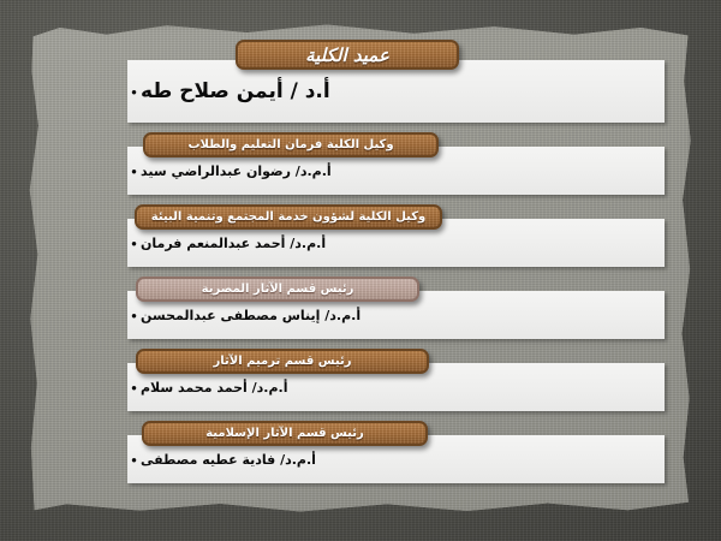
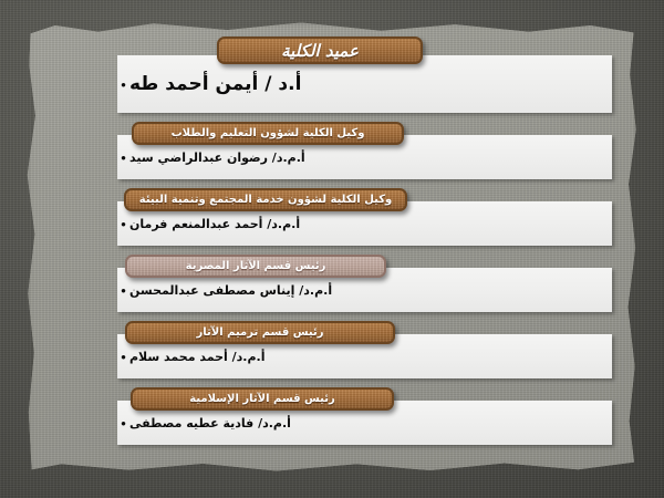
- أ.د / أيمن صلاح طه
+ أ.د / أيمن أحمد طه
  •
  عميد الكلية
  أ.م.د/ رضوان عبدالراضي سيد
  •
- وكيل الكلية فرمان التعليم والطلاب
+ وكيل الكلية لشؤون التعليم والطلاب
  أ.م.د/ أحمد عبدالمنعم فرمان
  •
  وكيل الكلية لشؤون خدمة المجتمع وتنمية البيئة
  أ.م.د/ إيناس مصطفى عبدالمحسن
  •
  رئيس قسم الآثار المصرية
  أ.م.د/ أحمد محمد سلام
  •
  رئيس قسم ترميم الآثار
  أ.م.د/ فادية عطيه مصطفى
  •
  رئيس قسم الآثار الإسلامية
